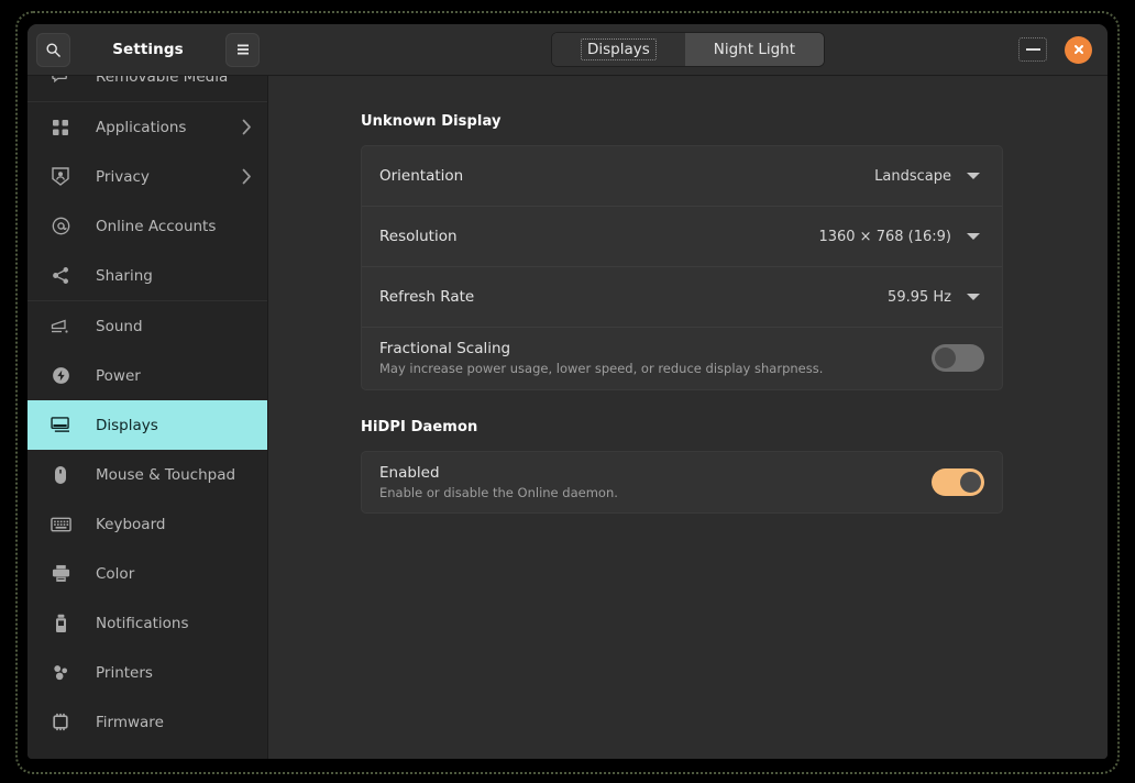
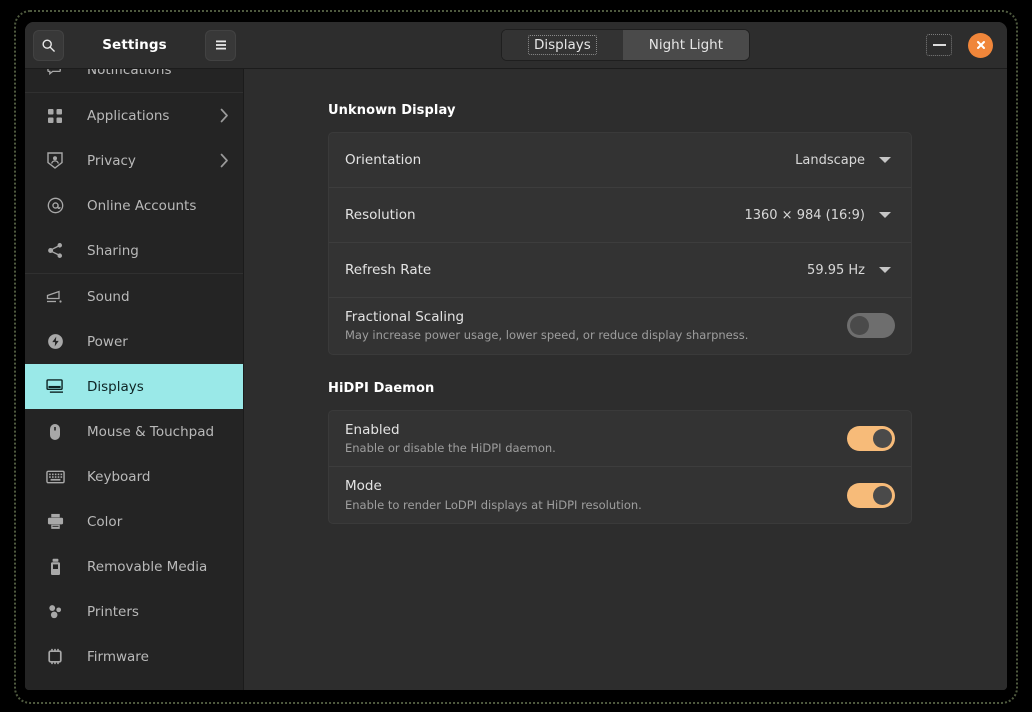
  Settings
  Displays
  Night Light
- Removable Media
+ Notifications
  Applications
  Privacy
  Online Accounts
  Sharing
  Sound
  Power
  Displays
  Mouse & Touchpad
  Keyboard
  Color
- Notifications
+ Removable Media
  Printers
  Firmware
  Unknown Display
  Orientation
  Landscape
  Resolution
- 1360 × 768 (16:9)
+ 1360 × 984 (16:9)
  Refresh Rate
  59.95 Hz
  Fractional Scaling
  May increase power usage, lower speed, or reduce display sharpness.
  HiDPI Daemon
  Enabled
- Enable or disable the Online daemon.
+ Enable or disable the HiDPI daemon.
+ Mode
+ Enable to render LoDPI displays at HiDPI resolution.
